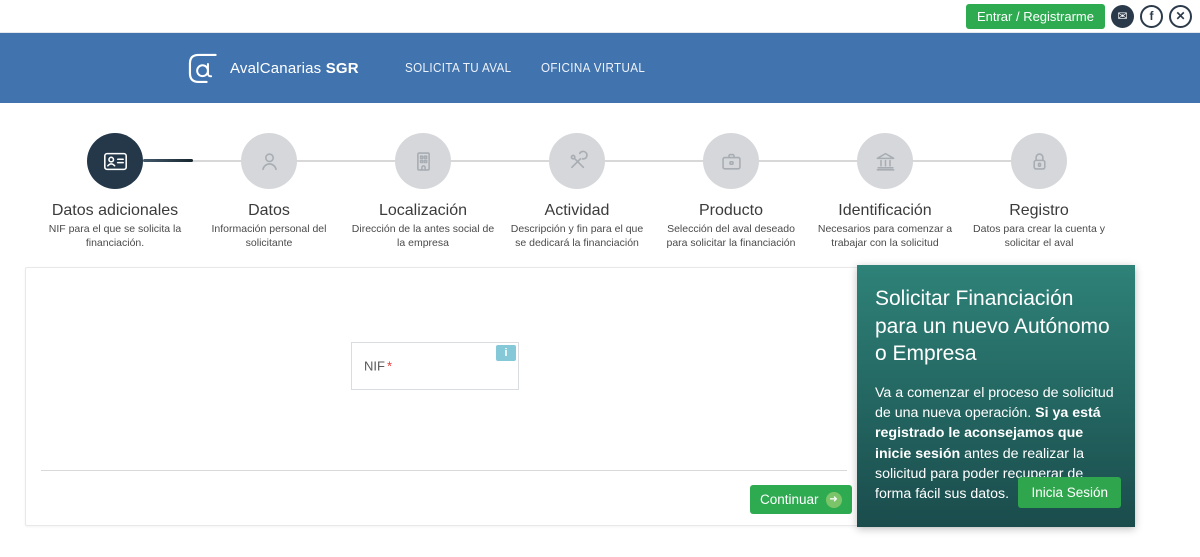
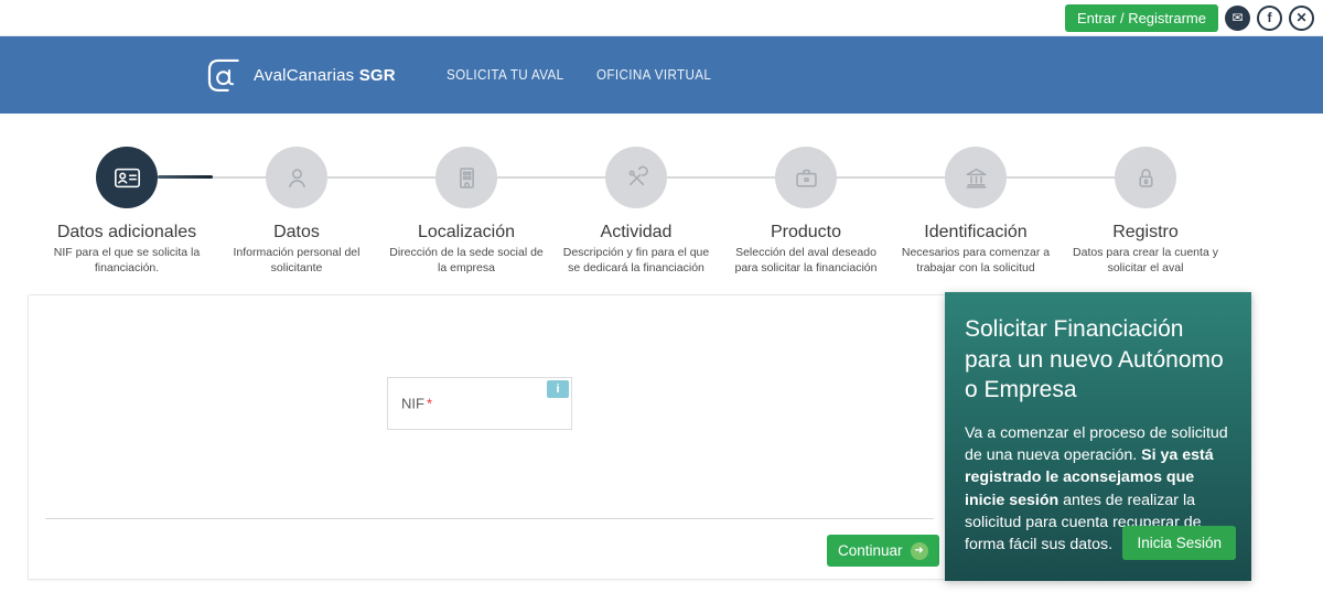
  Entrar / Registrarme
  ✉
  f
  ✕
  AvalCanarias SGR
  SOLICITA TU AVAL
  OFICINA VIRTUAL
  Datos adicionales
  NIF para el que se solicita la financiación.
  Datos
  Información personal del solicitante
  Localización
- Dirección de la antes social de la empresa
+ Dirección de la sede social de la empresa
  Actividad
  Descripción y fin para el que se dedicará la financiación
  Producto
  Selección del aval deseado para solicitar la financiación
  Identificación
  Necesarios para comenzar a trabajar con la solicitud
  Registro
  Datos para crear la cuenta y solicitar el aval
  NIF *
  i
  Continuar
  ➜
  Solicitar Financiación para un nuevo Autónomo o Empresa
- Va a comenzar el proceso de solicitud de una nueva operación. Si ya está registrado le aconsejamos que inicie sesión antes de realizar la solicitud para poder recuperar de forma fácil sus datos.
+ Va a comenzar el proceso de solicitud de una nueva operación. Si ya está registrado le aconsejamos que inicie sesión antes de realizar la solicitud para cuenta recuperar de forma fácil sus datos.
  Inicia Sesión
